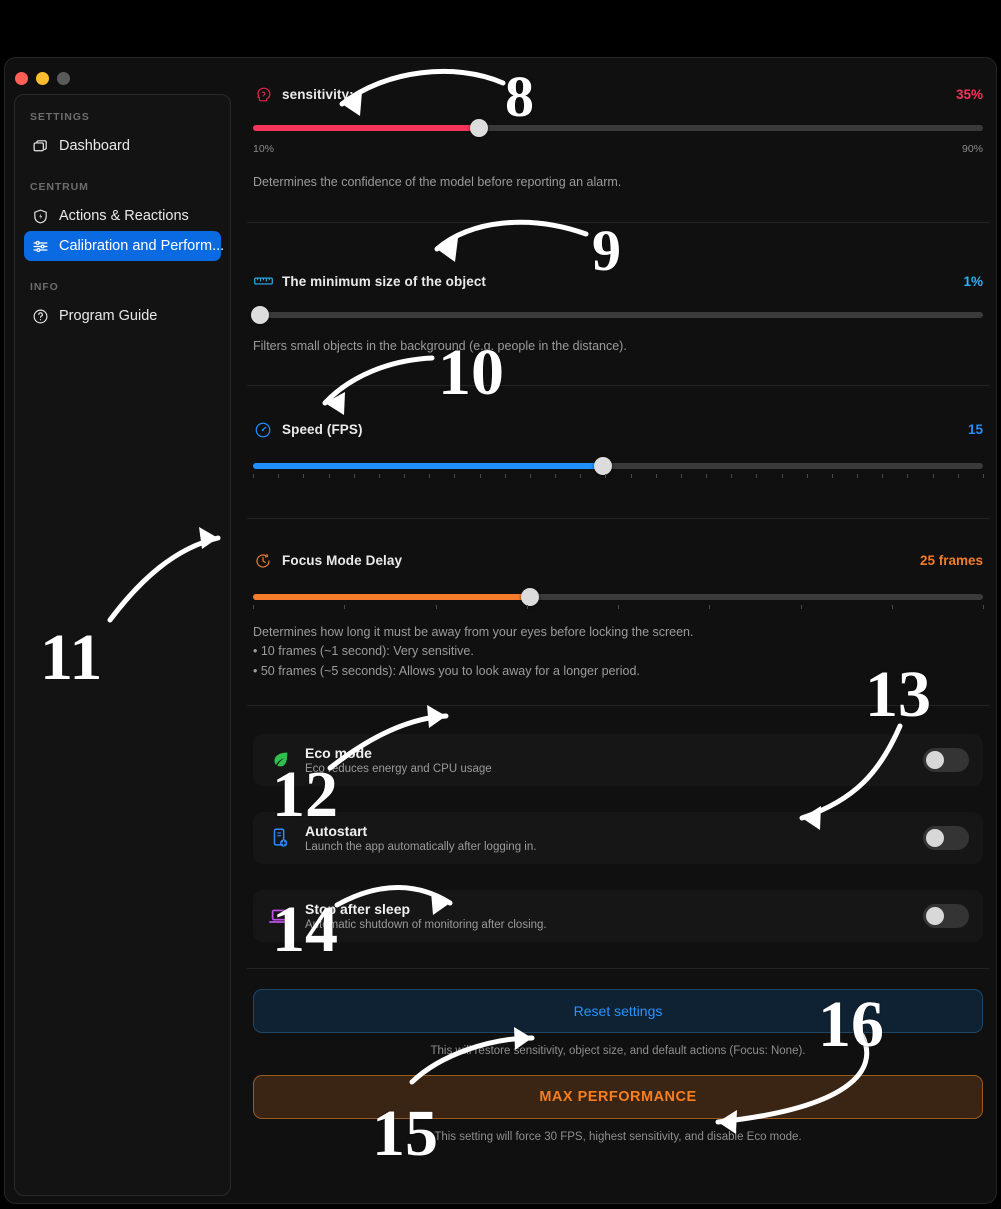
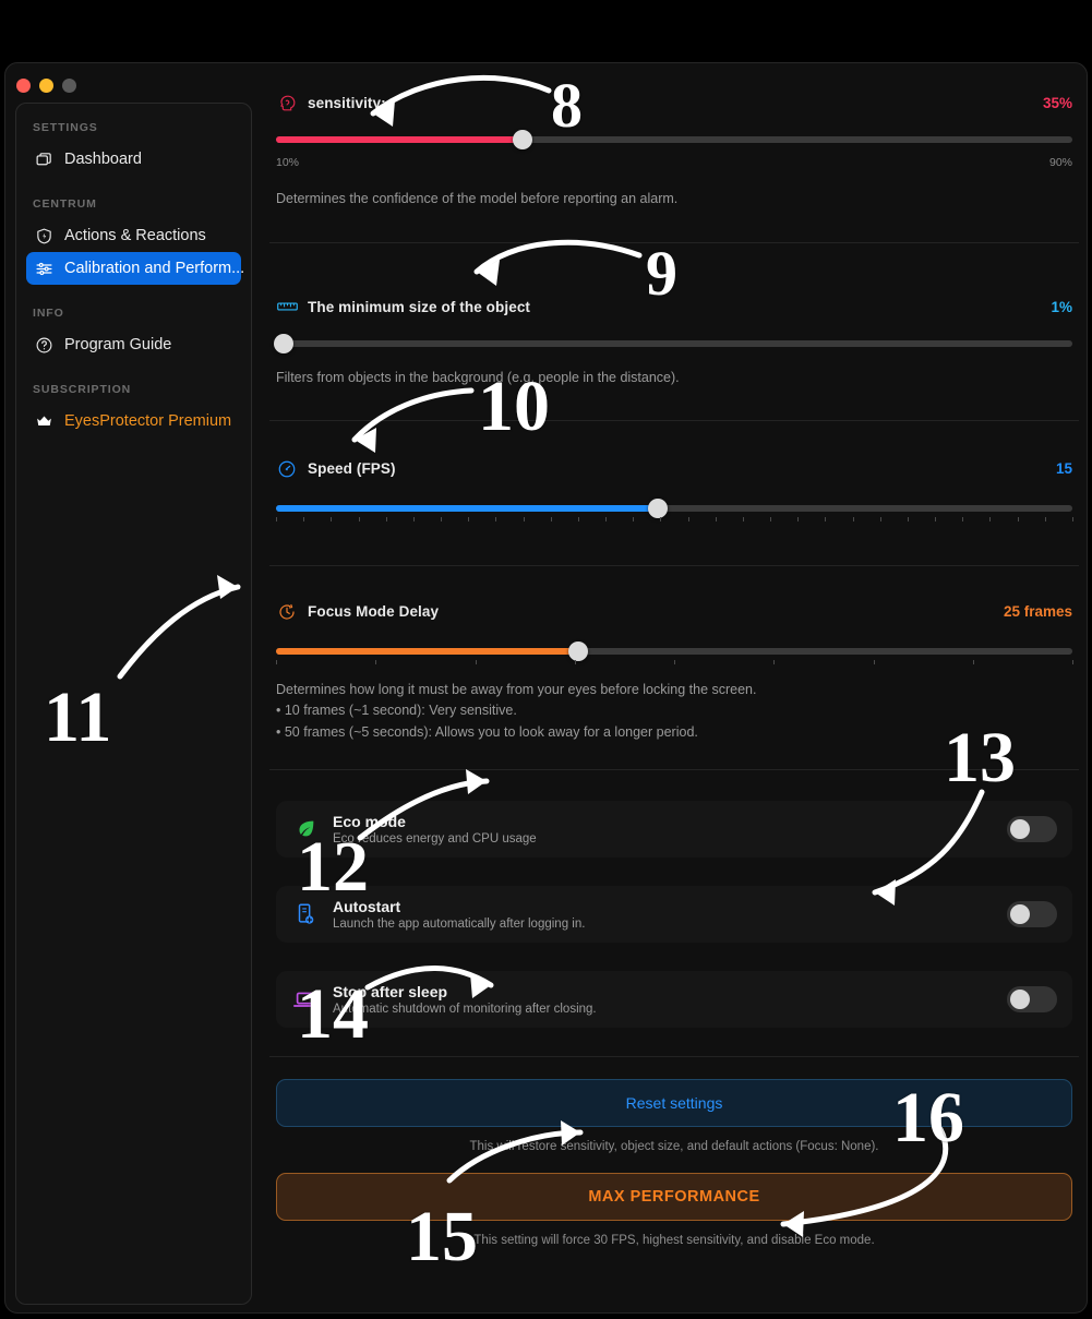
  SETTINGS
  Dashboard
  CENTRUM
  Actions & Reactions
  Calibration and Perform...
  INFO
  Program Guide
+ SUBSCRIPTION
+ EyesProtector Premium
  sensitivity:
  35%
  10%
  90%
  Determines the confidence of the model before reporting an alarm.
  The minimum size of the object
  1%
- Filters small objects in the background (e.g. people in the distance).
+ Filters from objects in the background (e.g. people in the distance).
  Speed (FPS)
  15
  Focus Mode Delay
  25 frames
  Determines how long it must be away from your eyes before locking the screen.
  • 10 frames (~1 second): Very sensitive.
  • 50 frames (~5 seconds): Allows you to look away for a longer period.
  Eco mde
  Ecoeduces energy and CPU usage
  Autostart
  Launch the app automatically after logging in.
  Stop after sleep
  Automatic shutdown of monitoring after closing.
  Reset settings
  This restore sensitivity, object size, and default actions (Focus: None).
  MAX PERFORMANCE
  This setting will force 30 FPS, highest sensitivity, and disable Eco mode.
  8
  9
  10
  11
  12
  13
  14
  15
  16
